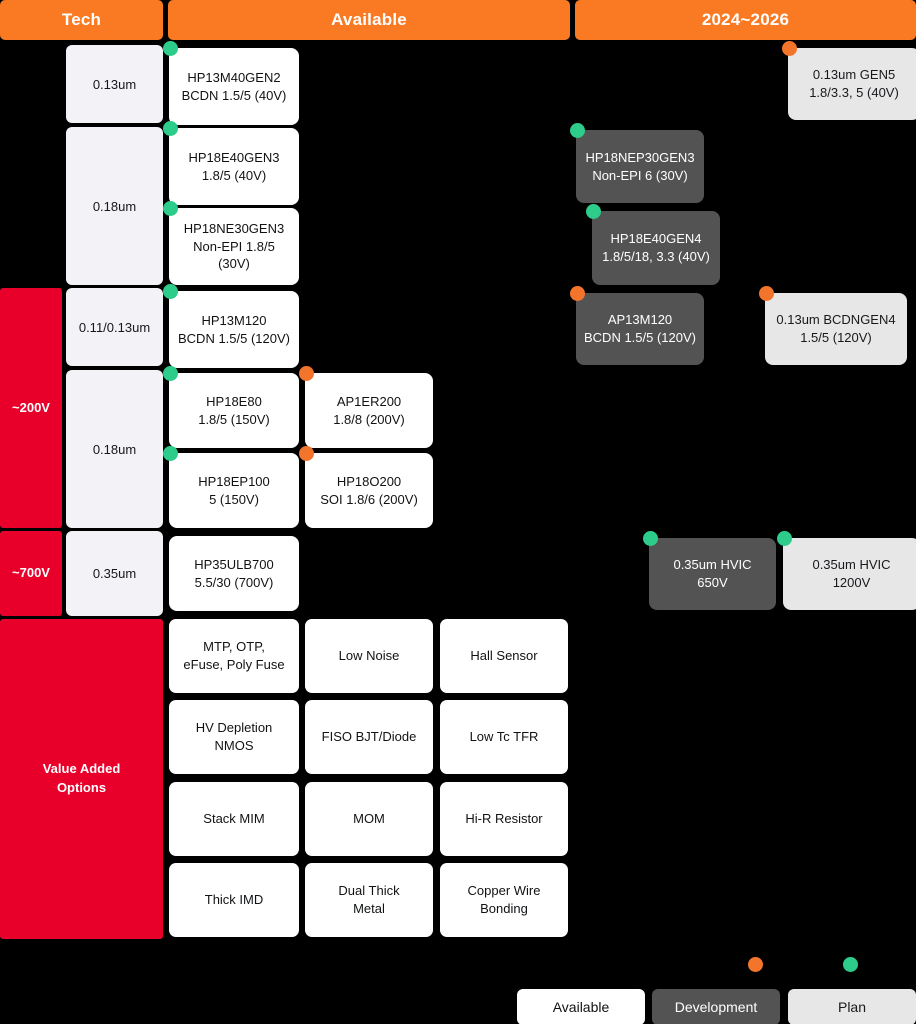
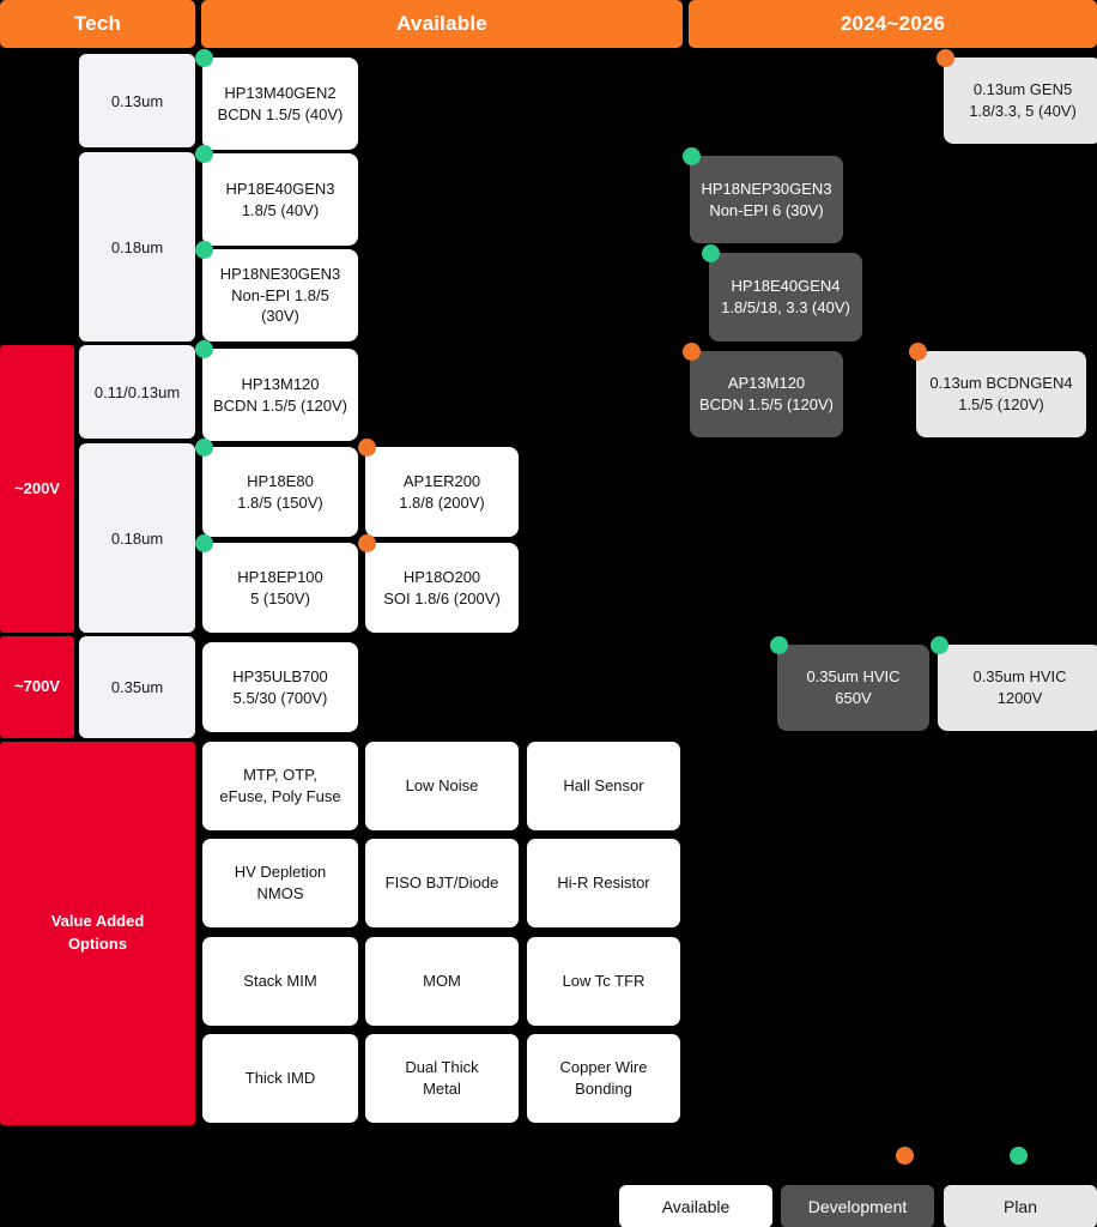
  Tech
  Available
  2024~2026
  ~200V
  ~700V
  Value Added
  Options
  0.13um
  0.18um
  0.11/0.13um
  0.18um
  0.35um
  HP13M40GEN2
  BCDN 1.5/5 (40V)
  HP18E40GEN3
  1.8/5 (40V)
  HP18NE30GEN3
  Non-EPI 1.8/5
  (30V)
  HP13M120
  BCDN 1.5/5 (120V)
  HP18E80
  1.8/5 (150V)
  HP18EP100
  5 (150V)
  HP35ULB700
  5.5/30 (700V)
  AP1ER200
  1.8/8 (200V)
  HP18O200
  SOI 1.8/6 (200V)
  HP18NEP30GEN3
  Non-EPI 6 (30V)
  HP18E40GEN4
  1.8/5/18, 3.3 (40V)
  AP13M120
  BCDN 1.5/5 (120V)
  0.35um HVIC
  650V
  0.13um GEN5
  1.8/3.3, 5 (40V)
  0.13um BCDNGEN4
  1.5/5 (120V)
  0.35um HVIC
  1200V
  MTP, OTP,
  eFuse, Poly Fuse
  Low Noise
  Hall Sensor
  HV Depletion
  NMOS
  FISO BJT/Diode
- Low Tc TFR
+ Hi-R Resistor
  Stack MIM
  MOM
- Hi-R Resistor
+ Low Tc TFR
  Thick IMD
  Dual Thick
  Metal
  Copper Wire
  Bonding
  Available
  Development
  Plan
